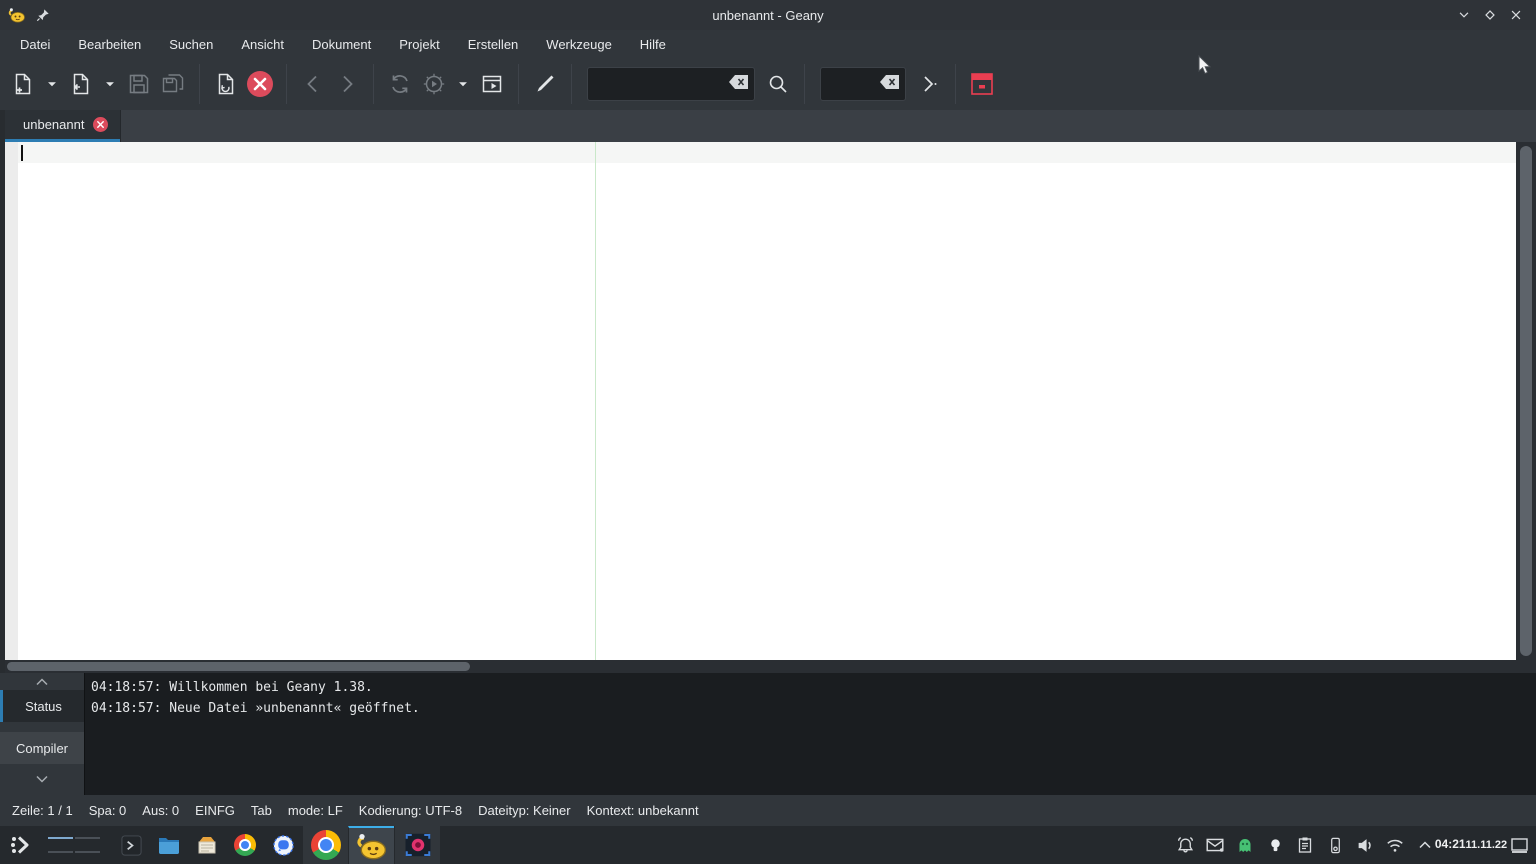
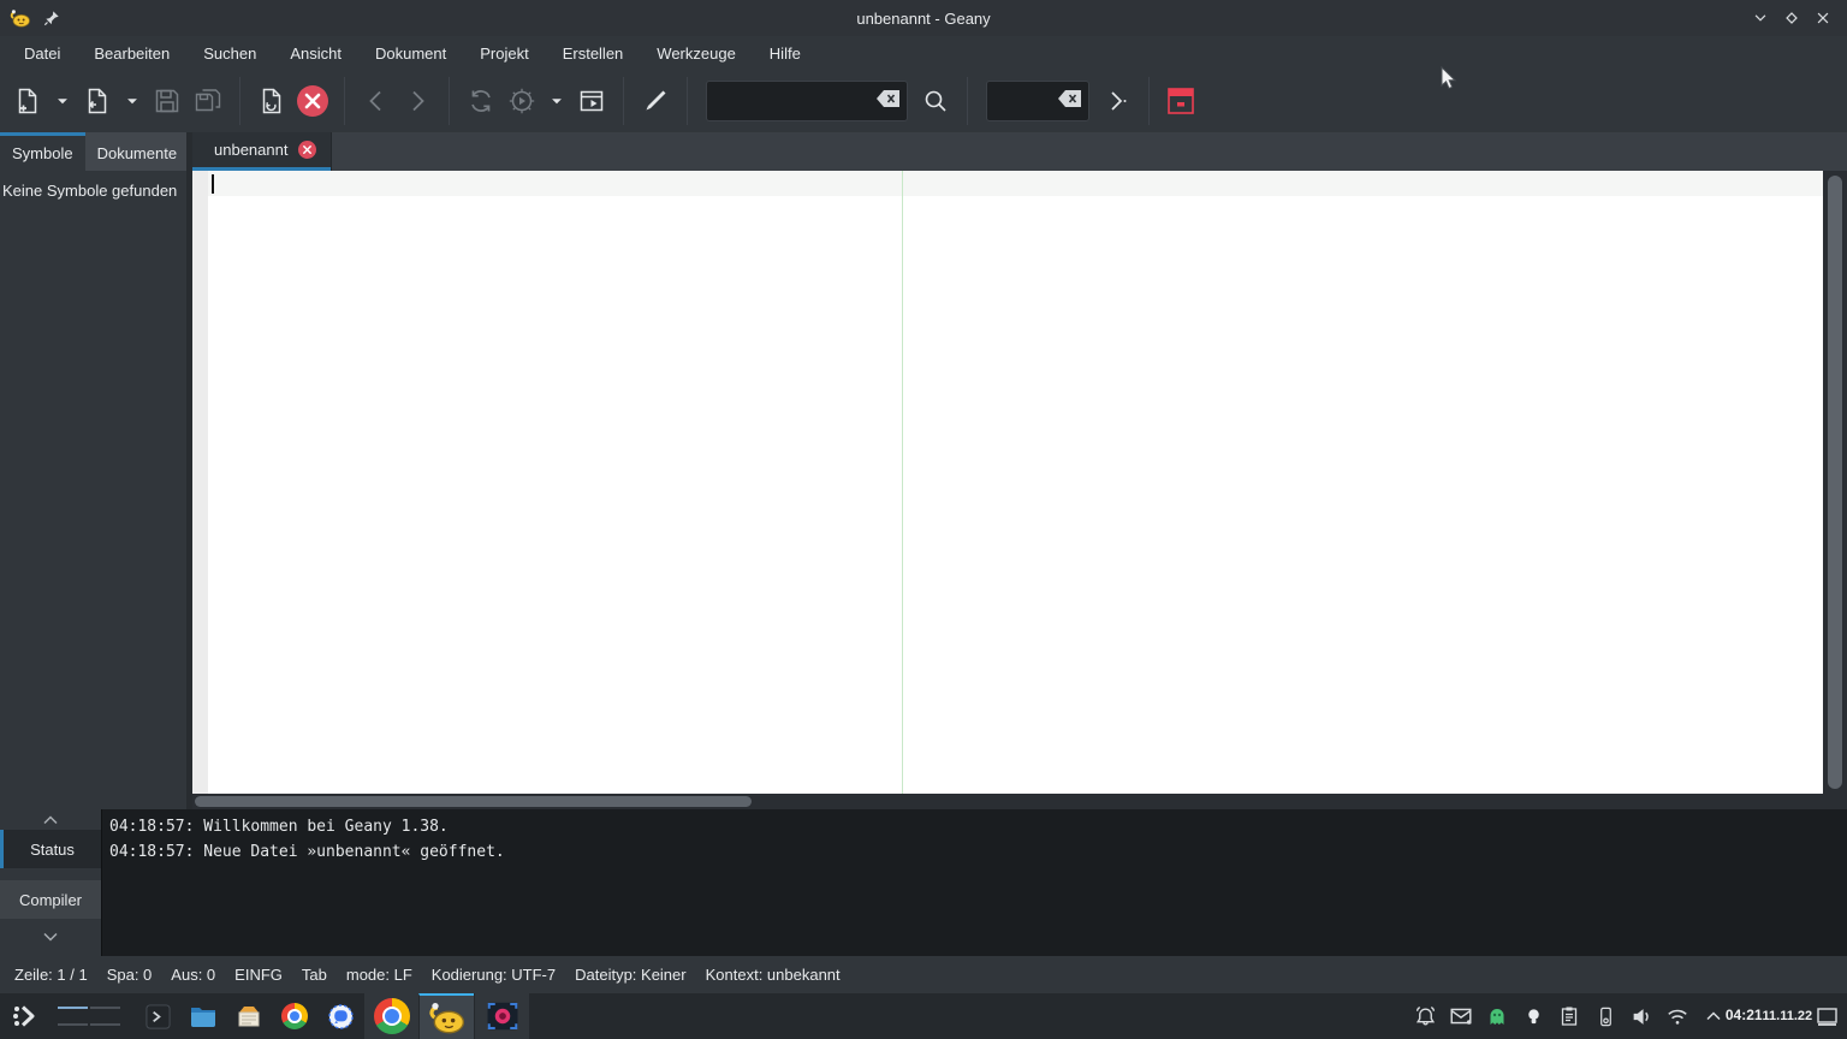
  unbenannt - Geany
  Datei
  Bearbeiten
  Suchen
  Ansicht
  Dokument
  Projekt
  Erstellen
  Werkzeuge
  Hilfe
+ Symbole
+ Dokumente
+ Keine Symbole gefunden
  unbenannt
  Status
  Compiler
  04:18:57: Willkommen bei Geany 1.38.
  04:18:57: Neue Datei »unbenannt« geöffnet.
  Zeile: 1 / 1
  Spa: 0
  Aus: 0
  EINFG
  Tab
  mode: LF
- Kodierung: UTF-8
+ Kodierung: UTF-7
  Dateityp: Keiner
  Kontext: unbekannt
  04:21
  11.11.22
